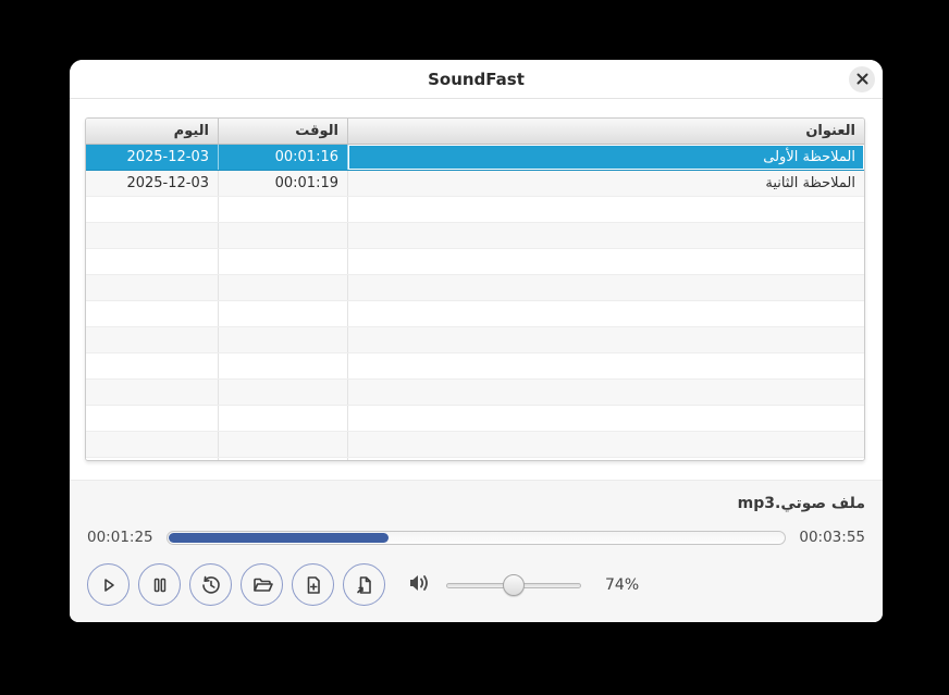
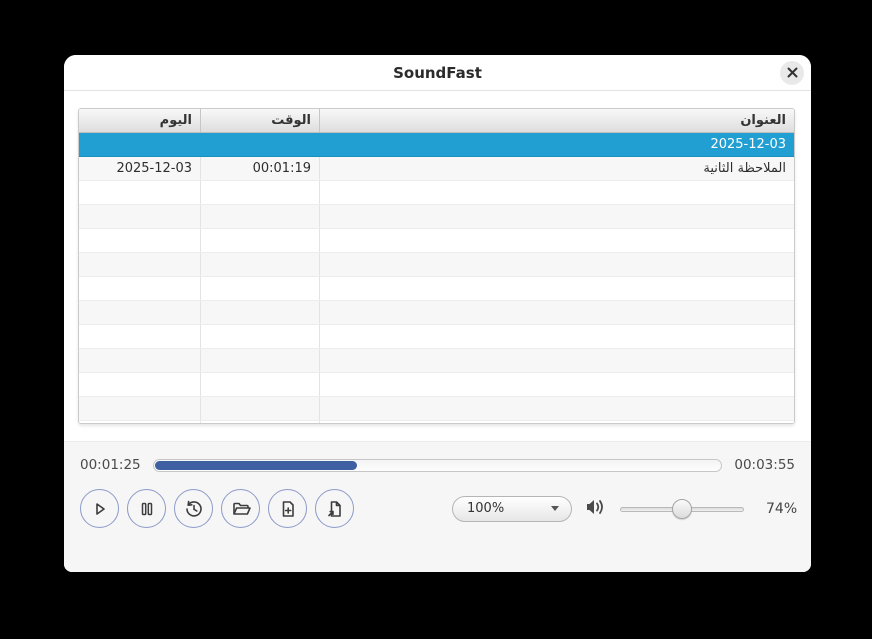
  SoundFast
  العنوان
  الوقت
  اليوم
- الملاحظة الأولى
- 00:01:16
  2025-12-03
  الملاحظة الثانية
  00:01:19
  2025-12-03
- ملف صوتي.mp3
  00:01:25
  00:03:55
+ 100%
  74%
